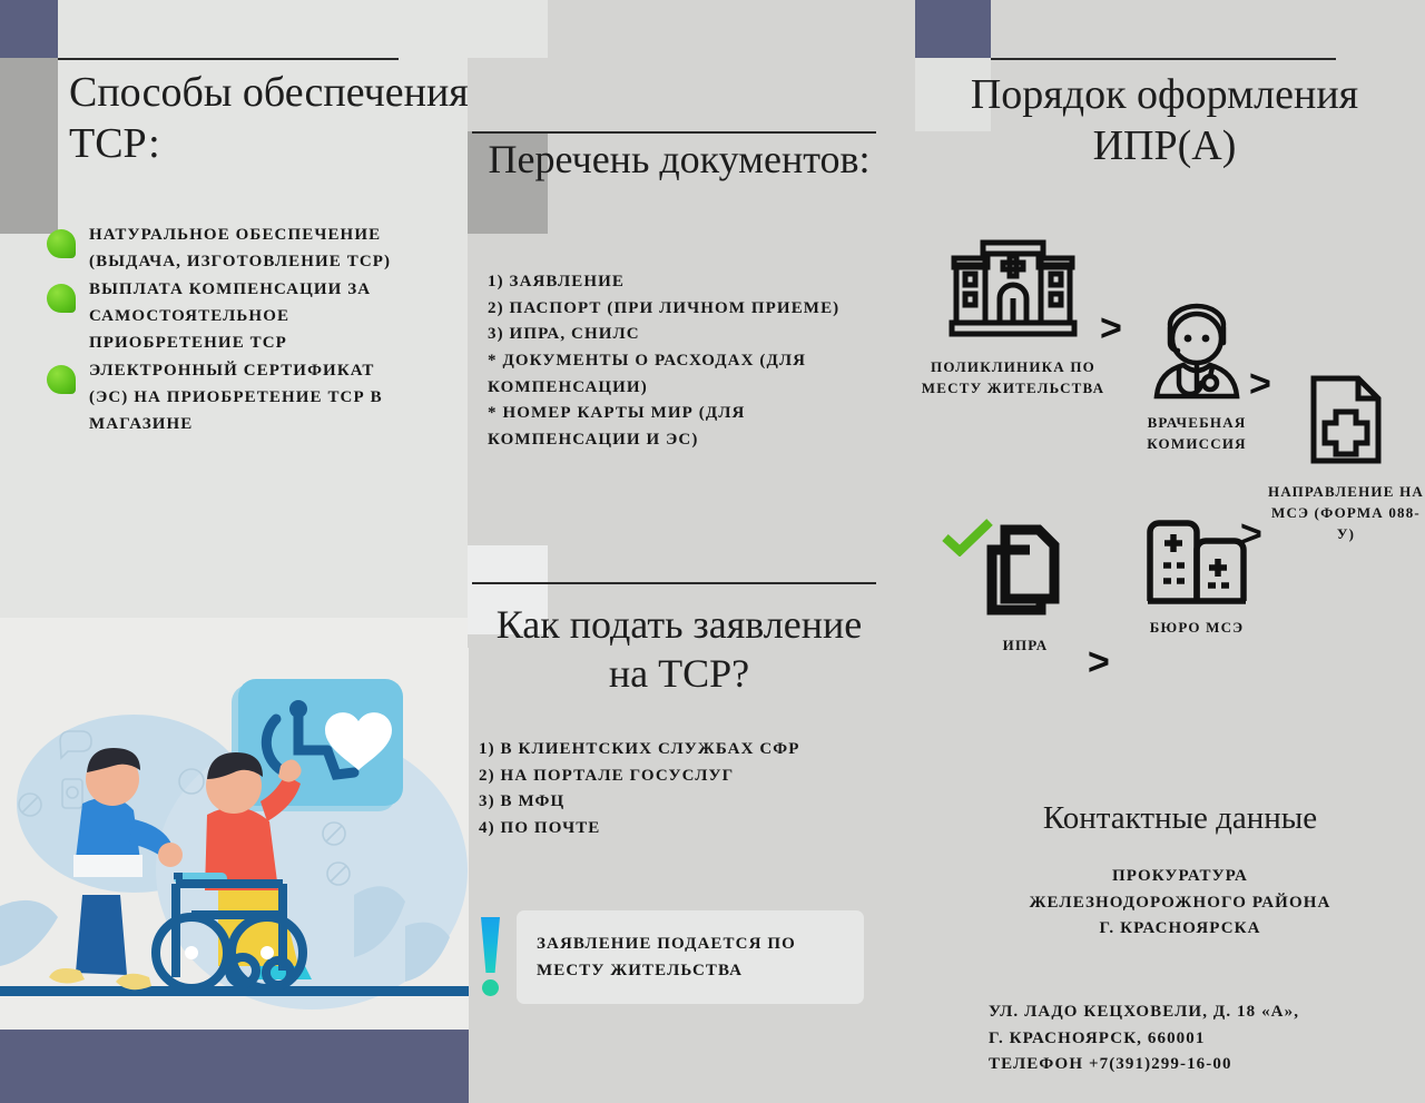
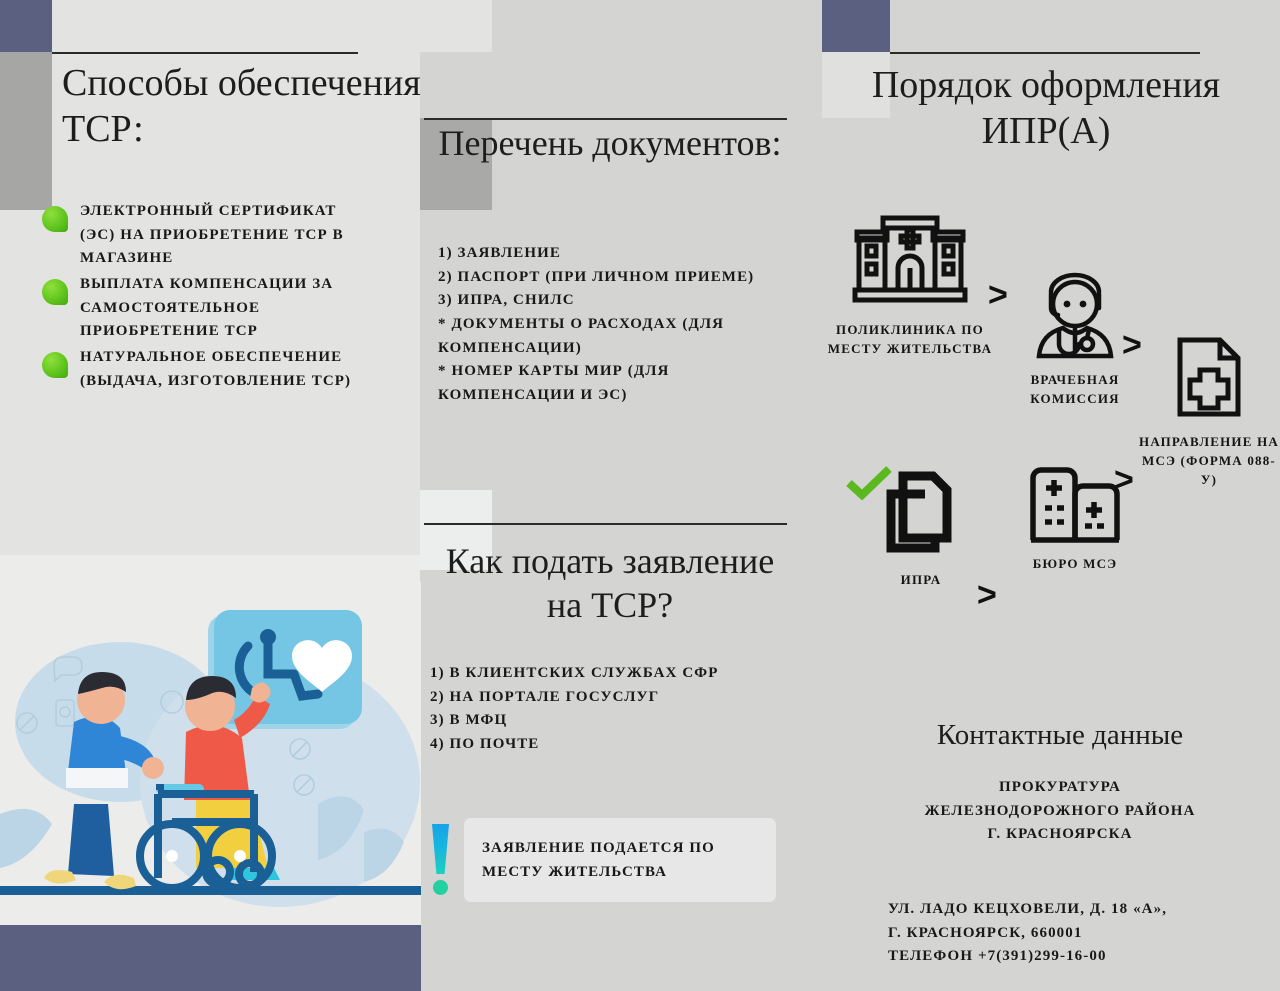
  Способы обеспечения ТСР:
- НАТУРАЛЬНОЕ ОБЕСПЕЧЕНИЕ (ВЫДАЧА, ИЗГОТОВЛЕНИЕ ТСР)
+ ЭЛЕКТРОННЫЙ СЕРТИФИКАТ (ЭС) НА ПРИОБРЕТЕНИЕ ТСР В МАГАЗИНЕ
  ВЫПЛАТА КОМПЕНСАЦИИ ЗА САМОСТОЯТЕЛЬНОЕ ПРИОБРЕТЕНИЕ ТСР
- ЭЛЕКТРОННЫЙ СЕРТИФИКАТ (ЭС) НА ПРИОБРЕТЕНИЕ ТСР В МАГАЗИНЕ
+ НАТУРАЛЬНОЕ ОБЕСПЕЧЕНИЕ (ВЫДАЧА, ИЗГОТОВЛЕНИЕ ТСР)
  Перечень документов:
  1) ЗАЯВЛЕНИЕ
  2) ПАСПОРТ (ПРИ ЛИЧНОМ ПРИЕМЕ)
  3) ИПРА, СНИЛС
  * ДОКУМЕНТЫ О РАСХОДАХ (ДЛЯ КОМПЕНСАЦИИ)
  * НОМЕР КАРТЫ МИР (ДЛЯ КОМПЕНСАЦИИ И ЭС)
  Как подать заявление на ТСР?
  1) В КЛИЕНТСКИХ СЛУЖБАХ СФР
  2) НА ПОРТАЛЕ ГОСУСЛУГ
  3) В МФЦ
  4) ПО ПОЧТЕ
  ЗАЯВЛЕНИЕ ПОДАЕТСЯ ПО МЕСТУ ЖИТЕЛЬСТВА
  Порядок оформления ИПР(А)
  ПОЛИКЛИНИКА ПО МЕСТУ ЖИТЕЛЬСТВА
  >
  ВРАЧЕБНАЯ КОМИССИЯ
  >
  НАПРАВЛЕНИЕ НА МСЭ (ФОРМА 088-У)
  БЮРО МСЭ
  ИПРА
  Контактные данные
  ПРОКУРАТУРА
  ЖЕЛЕЗНОДОРОЖНОГО РАЙОНА
  Г. КРАСНОЯРСКА
  УЛ. ЛАДО КЕЦХОВЕЛИ, Д. 18 «А»,
  Г. КРАСНОЯРСК, 660001
  ТЕЛЕФОН +7(391)299-16-00
